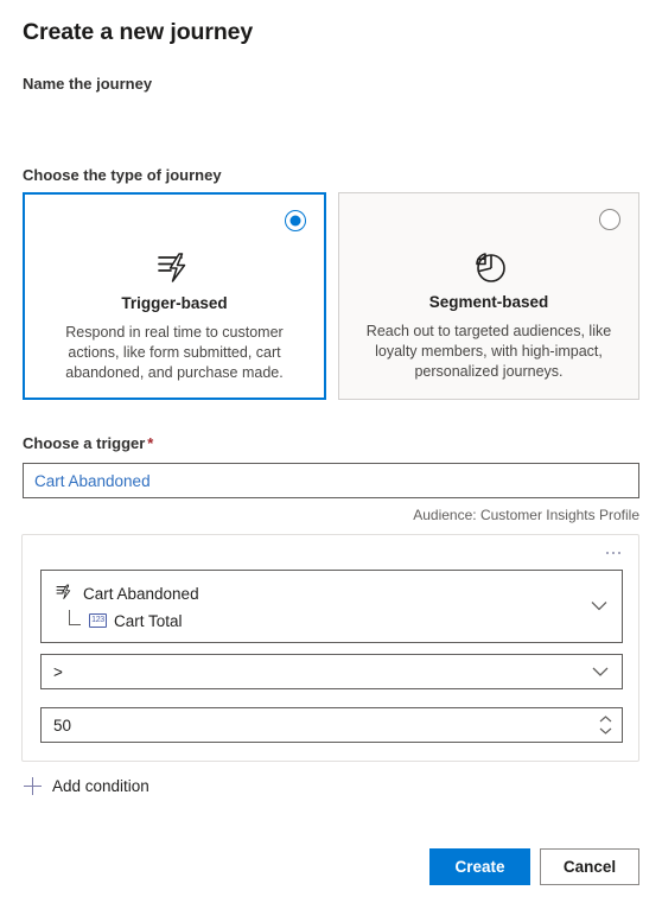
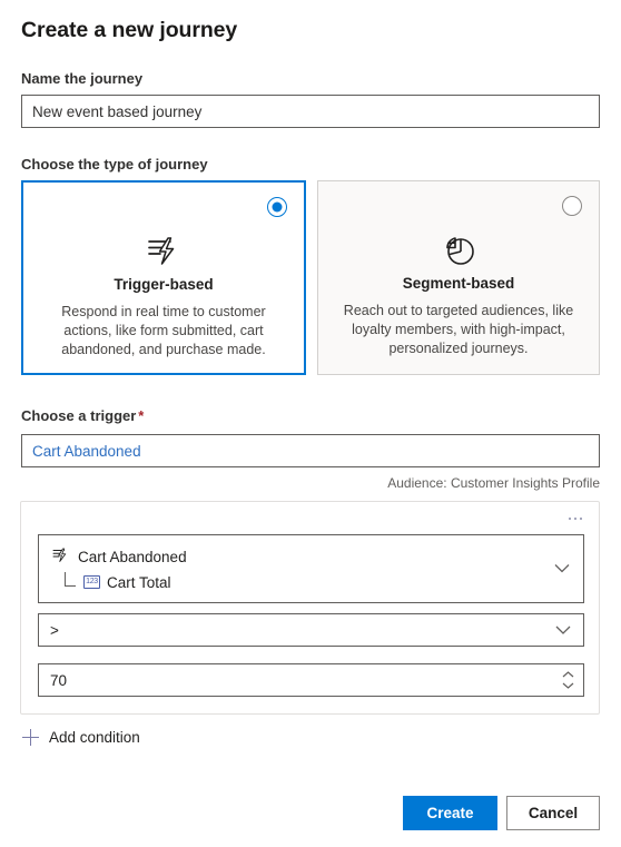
  Create a new journey
  Name the journey
+ New event based journey
  Choose the type of journey
  Trigger-based
  Respond in real time to customer actions, like form submitted, cart abandoned, and purchase made.
  Segment-based
  Reach out to targeted audiences, like loyalty members, with high-impact, personalized journeys.
  Choose a trigger *
  Cart Abandoned
  Audience: Customer Insights Profile
  Cart Abandoned
  Cart Total
  >
- 50
+ 70
  Add condition
  Create
  Cancel
